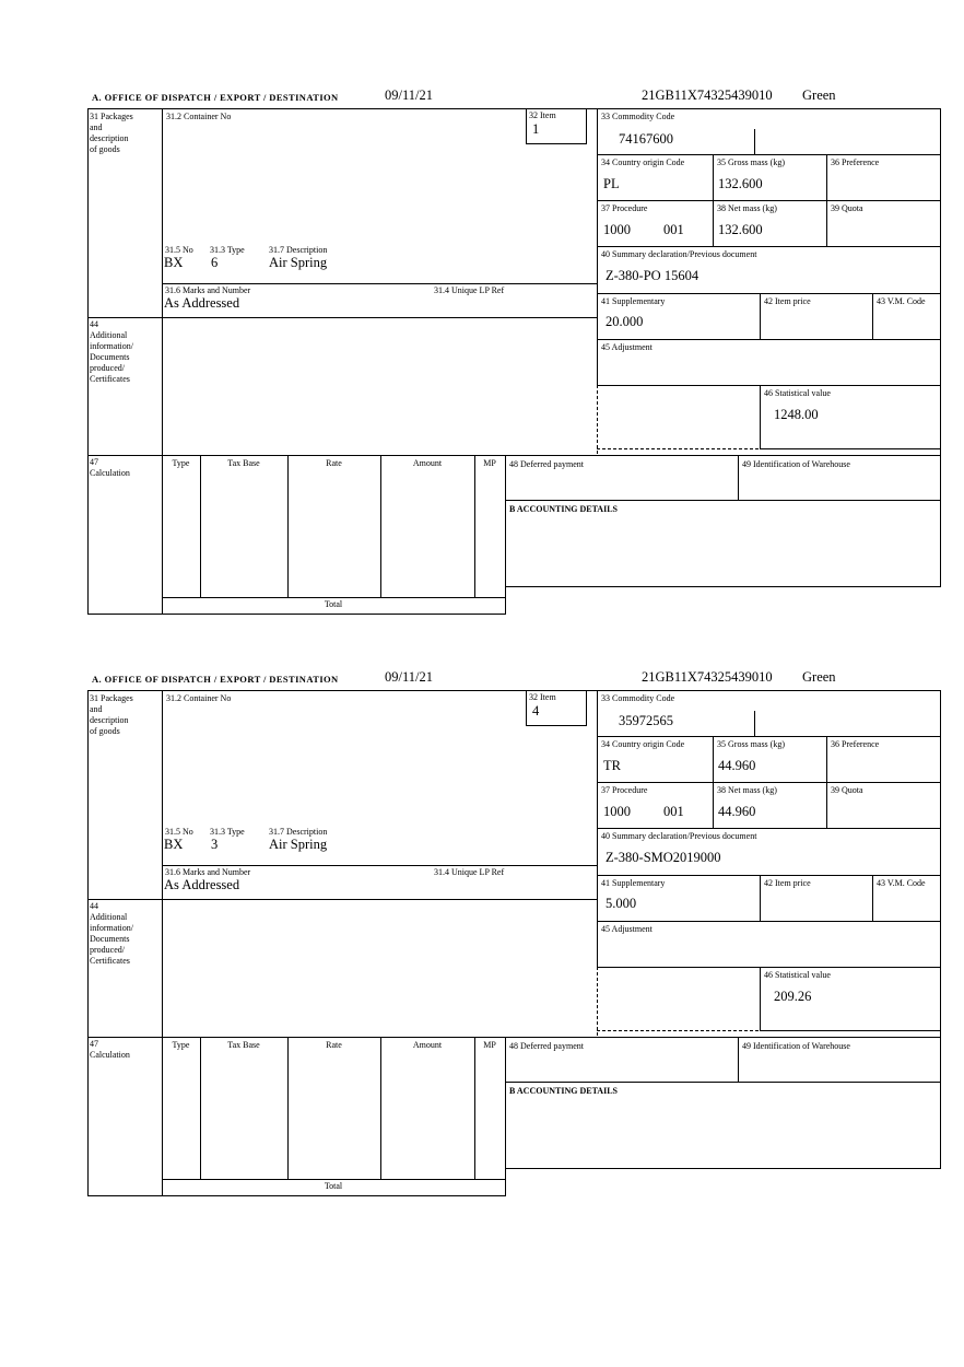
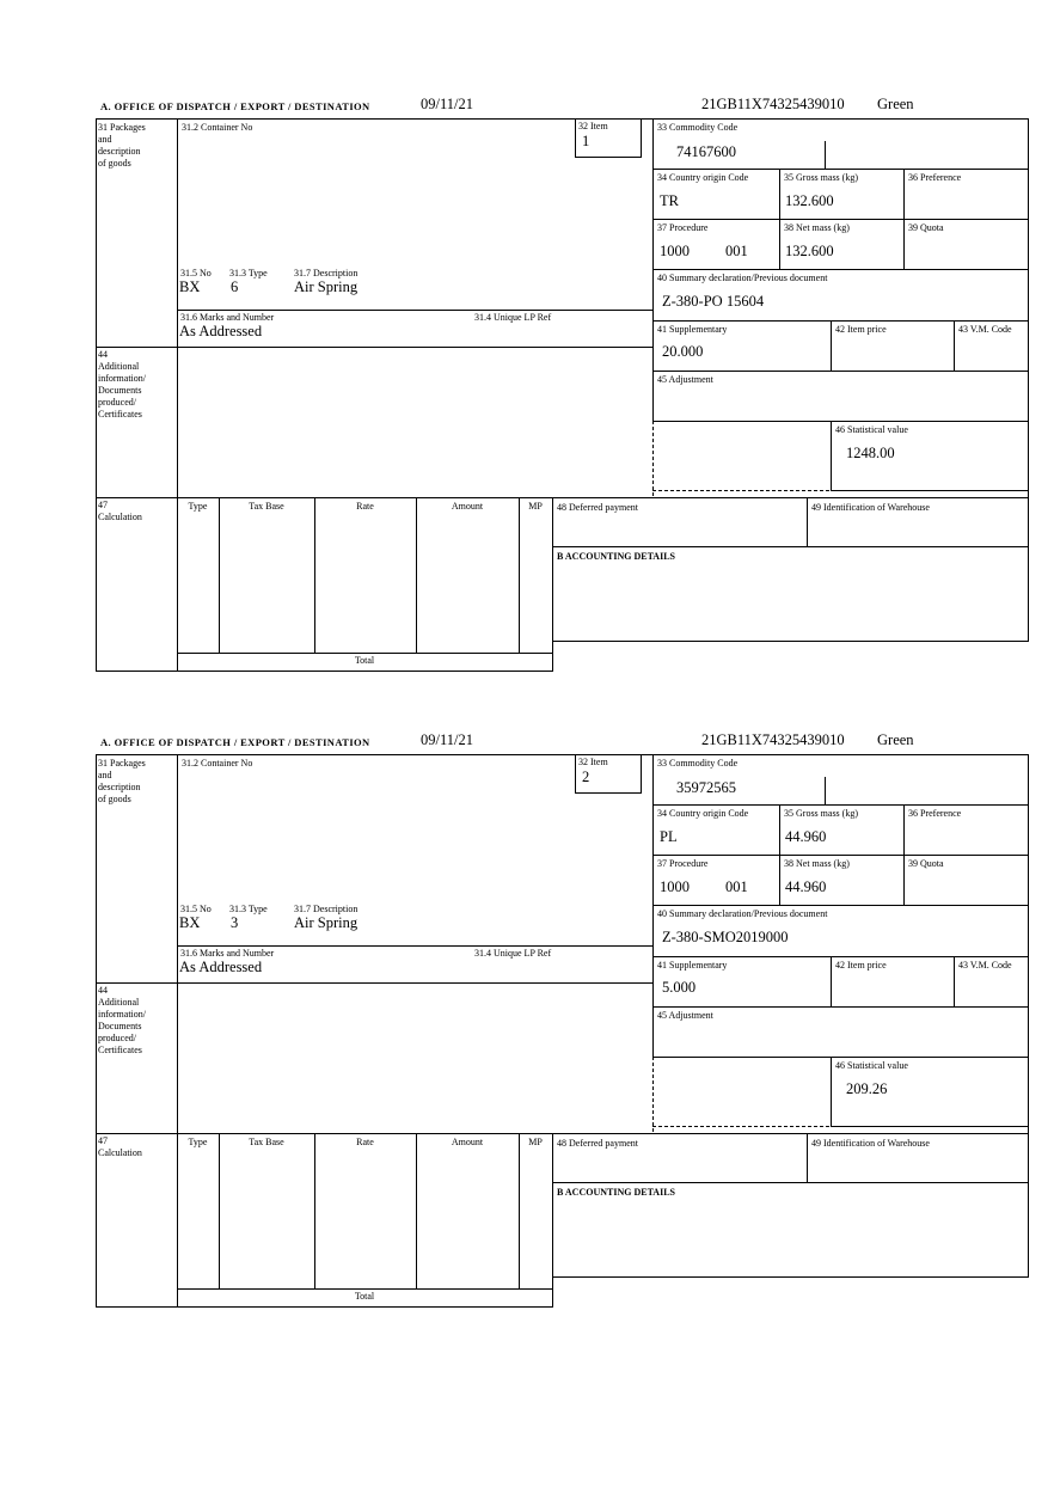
  A. OFFICE OF DISPATCH / EXPORT / DESTINATION
  09/11/21
  21GB11X74325439010
  Green
  31 Packages
  and
  description
  of goods
  31.2 Container No
  32 Item
  33 Commodity Code
  34 Country origin Code
  35 Gross mass (kg)
  36 Preference
  37 Procedure
  38 Net mass (kg)
  39 Quota
  40 Summary declaration/Previous document
  31.5 No
  31.3 Type
  31.7 Description
  31.6 Marks and Number
  31.4 Unique LP Ref
  41 Supplementary
  42 Item price
  43 V.M. Code
  44
  Additional
  information/
  Documents
  produced/
  Certificates
  45 Adjustment
  46 Statistical value
  47
  Calculation
  Type
  Tax Base
  Rate
  Amount
  MP
  Total
  48 Deferred payment
  49 Identification of Warehouse
  B ACCOUNTING DETAILS
  1
  74167600
- PL
+ TR
  132.600
  1000
  001
  132.600
  Z-380-PO 15604
  BX
  6
  Air Spring
  As Addressed
  20.000
  1248.00
  A. OFFICE OF DISPATCH / EXPORT / DESTINATION
  09/11/21
  21GB11X74325439010
  Green
  31 Packages
  and
  description
  of goods
  31.2 Container No
  32 Item
  33 Commodity Code
  34 Country origin Code
  35 Gross mass (kg)
  36 Preference
  37 Procedure
  38 Net mass (kg)
  39 Quota
  40 Summary declaration/Previous document
  31.5 No
  31.3 Type
  31.7 Description
  31.6 Marks and Number
  31.4 Unique LP Ref
  41 Supplementary
  42 Item price
  43 V.M. Code
  44
  Additional
  information/
  Documents
  produced/
  Certificates
  45 Adjustment
  46 Statistical value
  47
  Calculation
  Type
  Tax Base
  Rate
  Amount
  MP
  Total
  48 Deferred payment
  49 Identification of Warehouse
  B ACCOUNTING DETAILS
- 4
+ 2
  35972565
- TR
+ PL
  44.960
  1000
  001
  44.960
  Z-380-SMO2019000
  BX
  3
  Air Spring
  As Addressed
  5.000
  209.26
